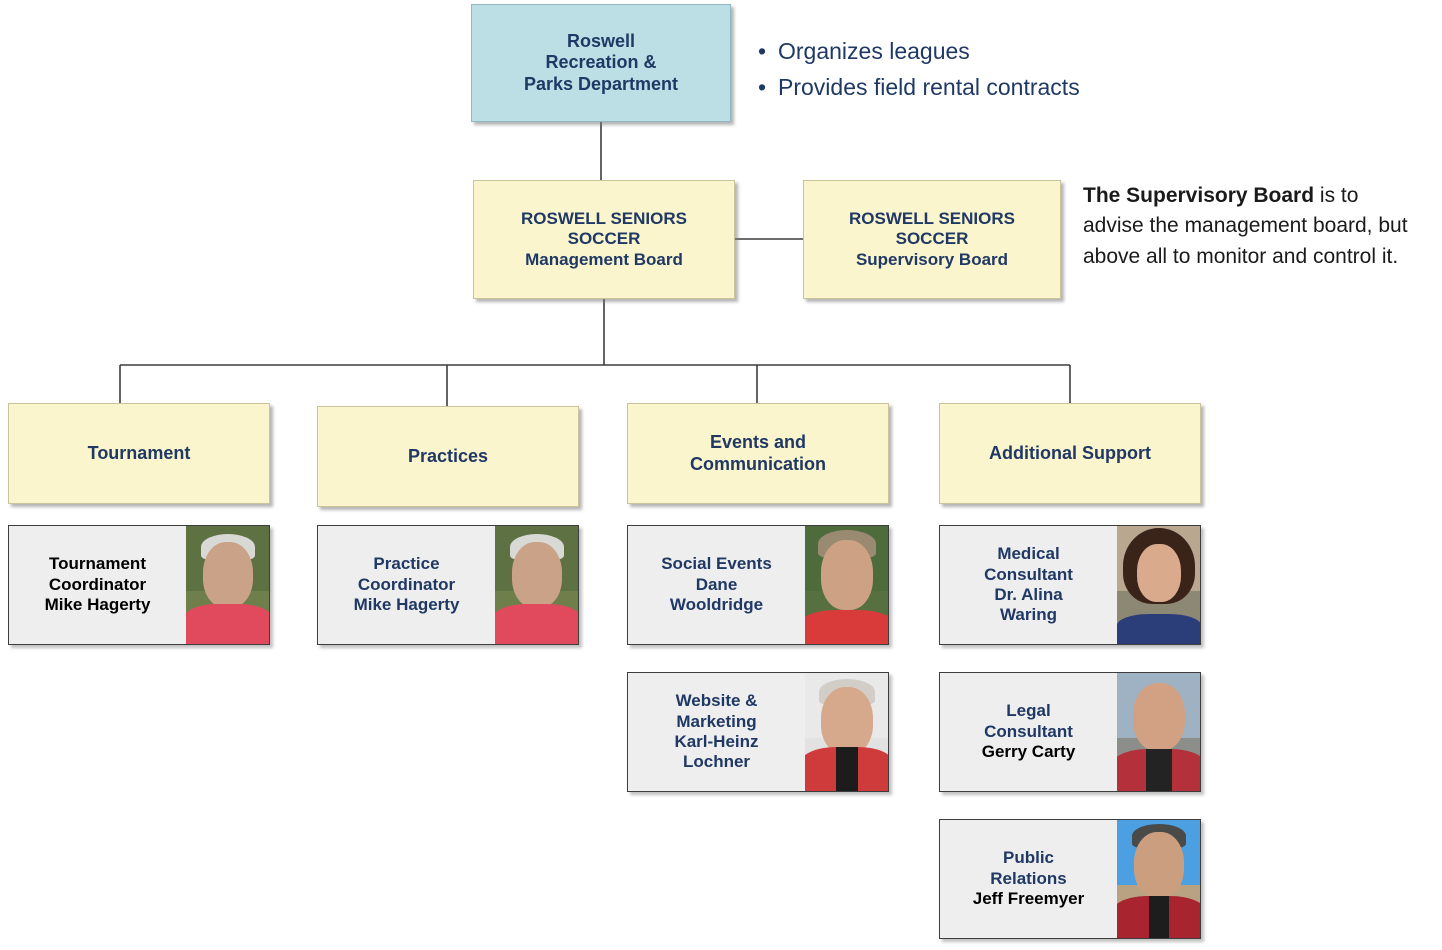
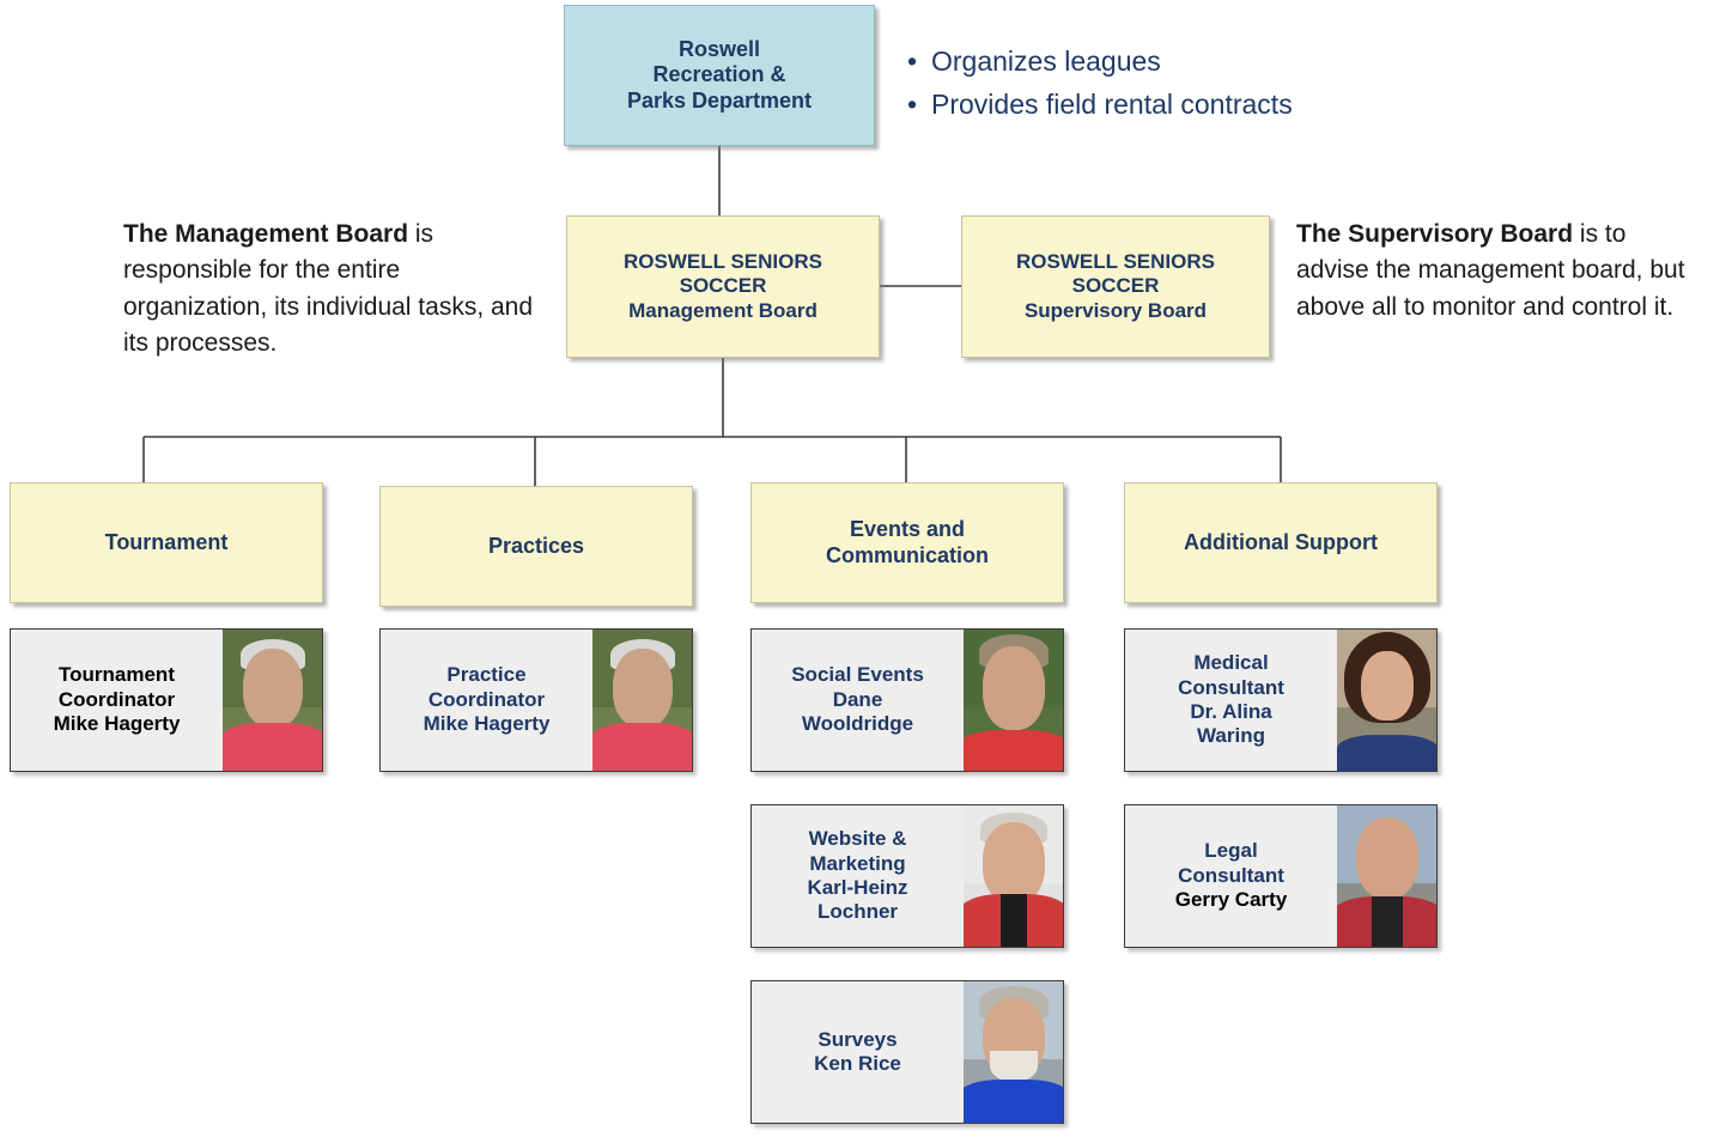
  Roswell
  Recreation &
  Parks Department
  • Organizes leagues
  • Provides field rental contracts
  ROSWELL SENIORS
  SOCCER
  Management Board
  ROSWELL SENIORS
  SOCCER
  Supervisory Board
+ The Management Board is responsible for the entire organization, its individual tasks, and its processes.
  The Supervisory Board is to advise the management board, but above all to monitor and control it.
  Tournament
  Practices
  Events and
  Communication
  Additional Support
  Tournament
  Coordinator
  Mike Hagerty
  Practice
  Coordinator
  Mike Hagerty
  Social Events
  Dane Wooldridge
  Website &
  Marketing
  Karl-Heinz Lochner
+ Surveys
+ Ken Rice
  Medical
  Consultant
  Dr. Alina Waring
  Legal
  Consultant
  Gerry Carty
- Public
- Relations
- Jeff Freemyer
